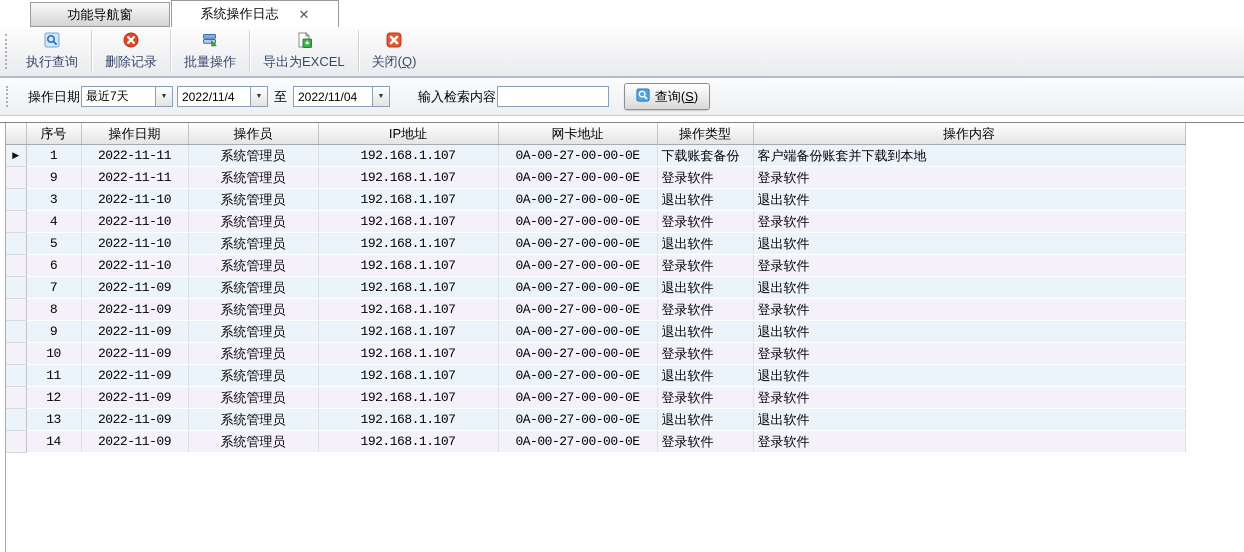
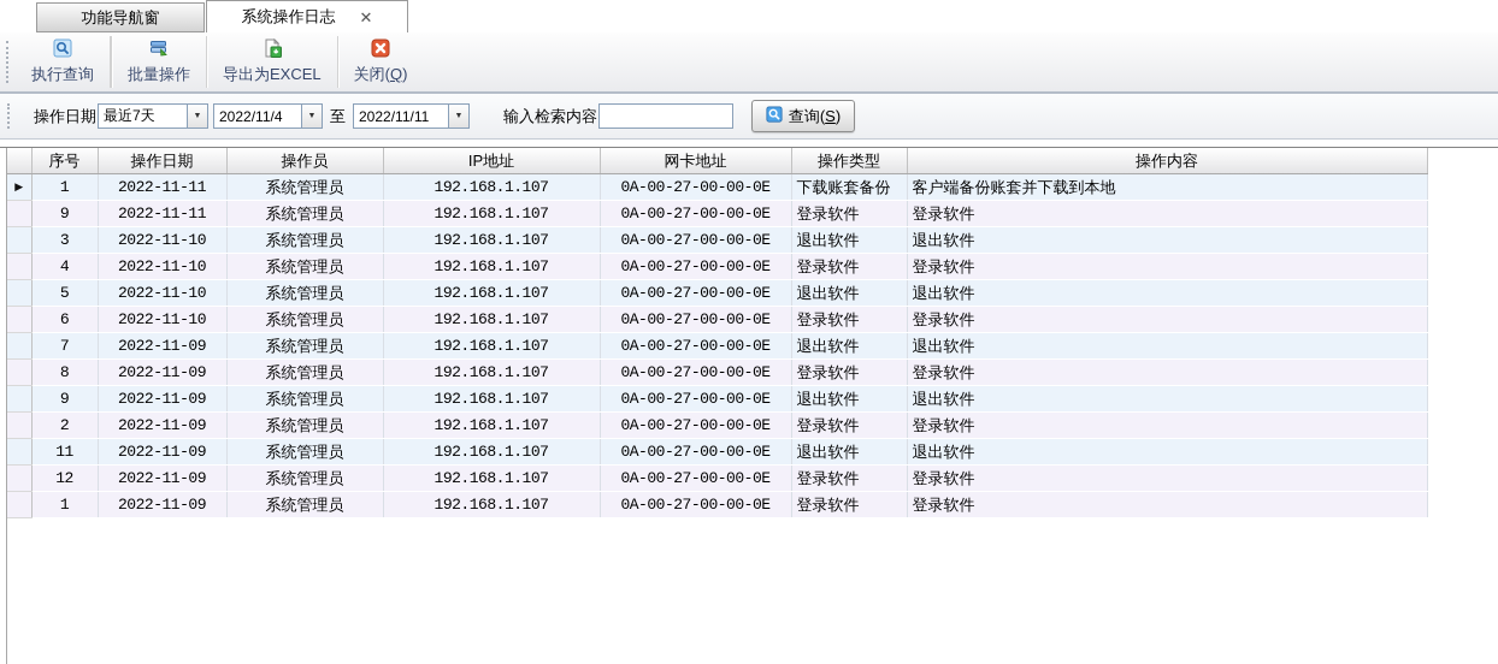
  功能导航窗
  系统操作日志
  ✕
  执行查询
- 删除记录
  批量操作
  导出为EXCEL
  关闭(Q)
  操作日期
  最近7天
  2022/11/4
  至
- 2022/11/04
+ 2022/11/11
  输入检索内容
  查询(S)
  	序号	操作日期	操作员	IP地址	网卡地址	操作类型	操作内容
  ▶	1	2022-11-11	系统管理员	192.168.1.107	0A-00-27-00-00-0E	下载账套备份	客户端备份账套并下载到本地
  	9	2022-11-11	系统管理员	192.168.1.107	0A-00-27-00-00-0E	登录软件	登录软件
  	3	2022-11-10	系统管理员	192.168.1.107	0A-00-27-00-00-0E	退出软件	退出软件
  	4	2022-11-10	系统管理员	192.168.1.107	0A-00-27-00-00-0E	登录软件	登录软件
  	5	2022-11-10	系统管理员	192.168.1.107	0A-00-27-00-00-0E	退出软件	退出软件
  	6	2022-11-10	系统管理员	192.168.1.107	0A-00-27-00-00-0E	登录软件	登录软件
  	7	2022-11-09	系统管理员	192.168.1.107	0A-00-27-00-00-0E	退出软件	退出软件
  	8	2022-11-09	系统管理员	192.168.1.107	0A-00-27-00-00-0E	登录软件	登录软件
  	9	2022-11-09	系统管理员	192.168.1.107	0A-00-27-00-00-0E	退出软件	退出软件
- 	10	2022-11-09	系统管理员	192.168.1.107	0A-00-27-00-00-0E	登录软件	登录软件
+ 	2	2022-11-09	系统管理员	192.168.1.107	0A-00-27-00-00-0E	登录软件	登录软件
  	11	2022-11-09	系统管理员	192.168.1.107	0A-00-27-00-00-0E	退出软件	退出软件
  	12	2022-11-09	系统管理员	192.168.1.107	0A-00-27-00-00-0E	登录软件	登录软件
- 	13	2022-11-09	系统管理员	192.168.1.107	0A-00-27-00-00-0E	退出软件	退出软件
- 	14	2022-11-09	系统管理员	192.168.1.107	0A-00-27-00-00-0E	登录软件	登录软件
+ 	1	2022-11-09	系统管理员	192.168.1.107	0A-00-27-00-00-0E	登录软件	登录软件
